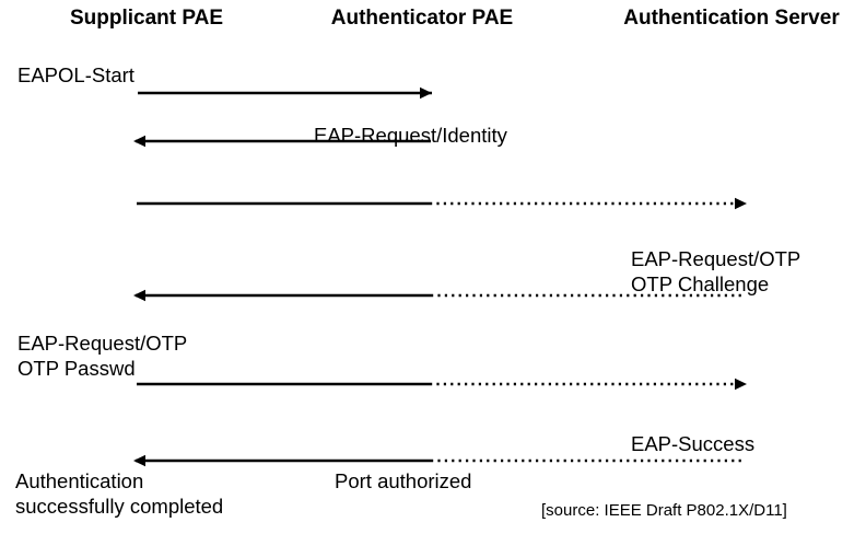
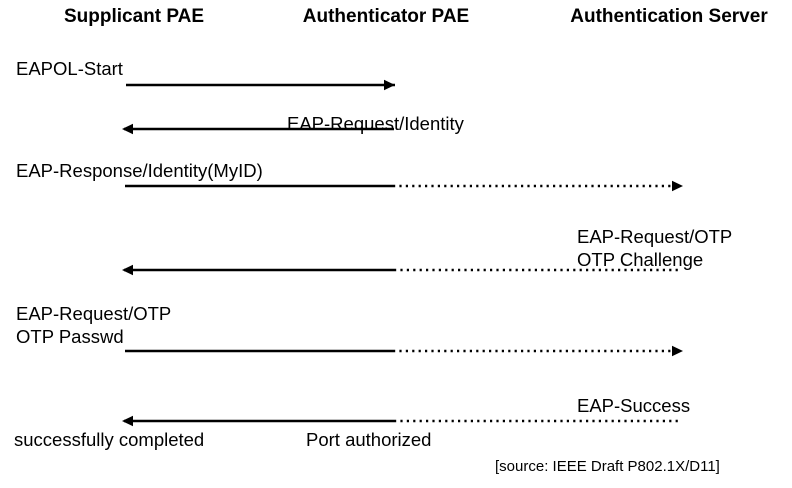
  Supplicant PAE
  Authenticator PAE
  Authentication Server
  EAPOL-Start
  EAP-Request/Identity
+ EAP-Response/Identity(MyID)
  EAP-Request/OTP
  OTP Challenge
  EAP-Request/OTP
  OTP Passwd
  EAP-Success
  Port authorized
- Authentication
  successfully completed
  [source: IEEE Draft P802.1X/D11]
